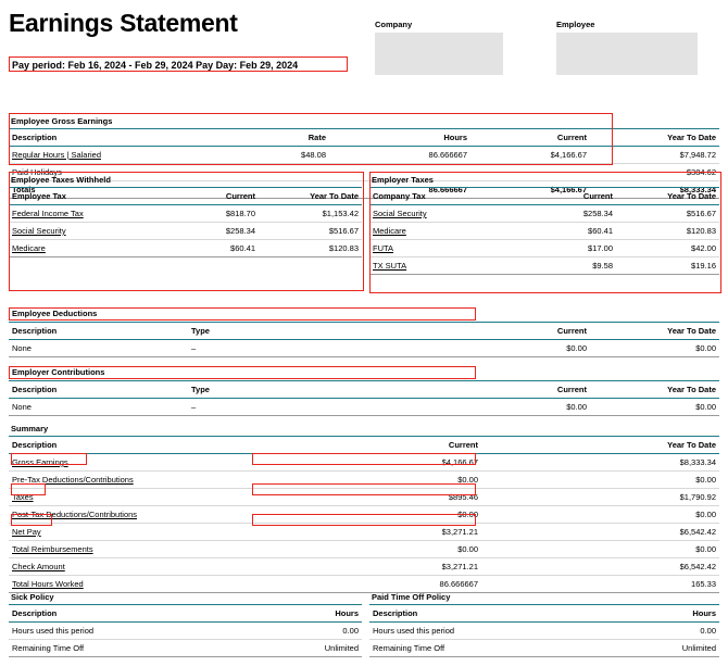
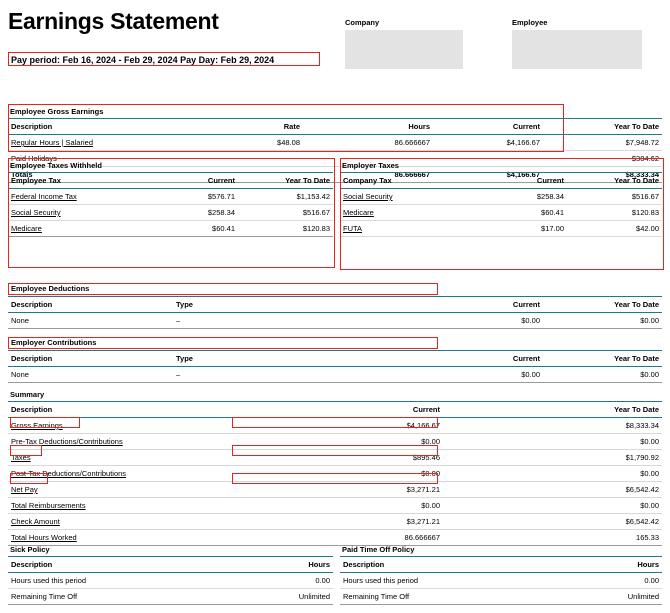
  Earnings Statement
  Pay period: Feb 16, 2024 - Feb 29, 2024 Pay Day: Feb 29, 2024
  Company
  Employee
  Employee Gross Earnings
  Description	Rate	Hours	Current	Year To Date
  Regular Hours | Salaried	$48.08	86.666667	$4,166.67	$7,948.72
  Paid Holidays				$384.62
  Totals		86.666667	$4,166.67	$8,333.34
  Employee Taxes Withheld
  Employee Tax	Current	Year To Date
- Federal Income Tax	$818.70	$1,153.42
+ Federal Income Tax	$576.71	$1,153.42
  Social Security	$258.34	$516.67
  Medicare	$60.41	$120.83
  Employer Taxes
  Company Tax	Current	Year To Date
  Social Security	$258.34	$516.67
  Medicare	$60.41	$120.83
  FUTA	$17.00	$42.00
- TX SUTA	$9.58	$19.16
  Employee Deductions
  Description	Type	Current	Year To Date
  None	–	$0.00	$0.00
  Employer Contributions
  Description	Type	Current	Year To Date
  None	–	$0.00	$0.00
  Summary
  Description	Current	Year To Date
  Gross Earnings	$4,166.67	$8,333.34
  Pre-Tax Deductions/Contributions	$0.00	$0.00
  Taxes	$895.46	$1,790.92
  Post-Tax Deductions/Contributions	$0.00	$0.00
  Net Pay	$3,271.21	$6,542.42
  Total Reimbursements	$0.00	$0.00
  Check Amount	$3,271.21	$6,542.42
  Total Hours Worked	86.666667	165.33
  Sick Policy
  Description	Hours
  Hours used this period	0.00
  Remaining Time Off	Unlimited
  Paid Time Off Policy
  Description	Hours
  Hours used this period	0.00
  Remaining Time Off	Unlimited
